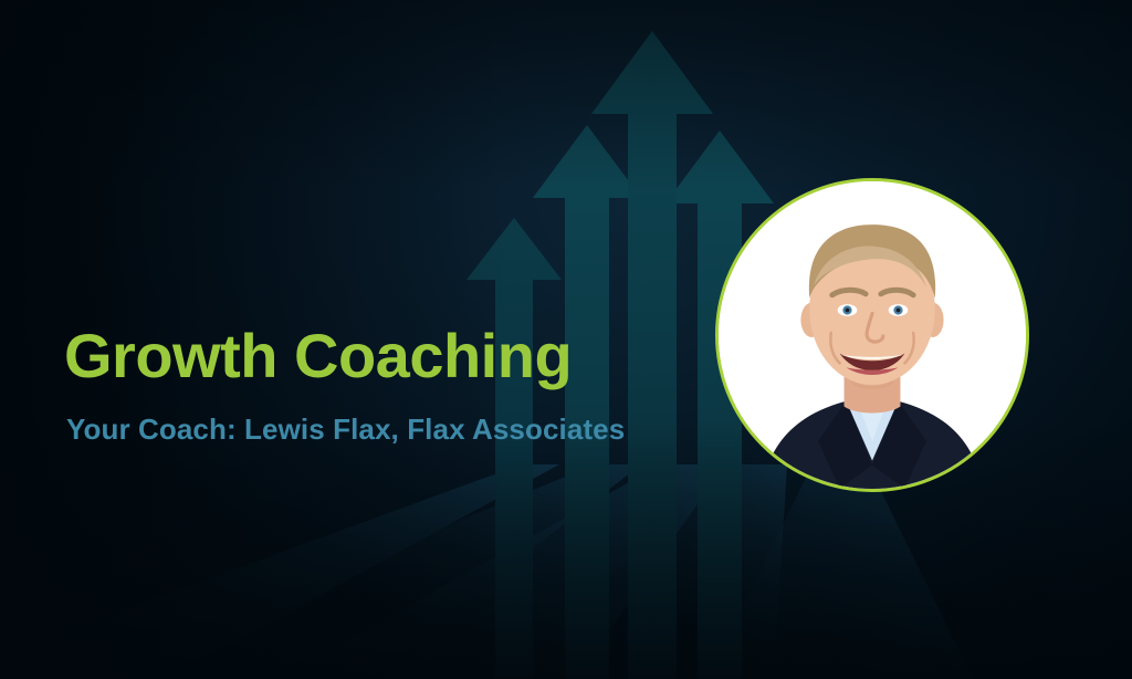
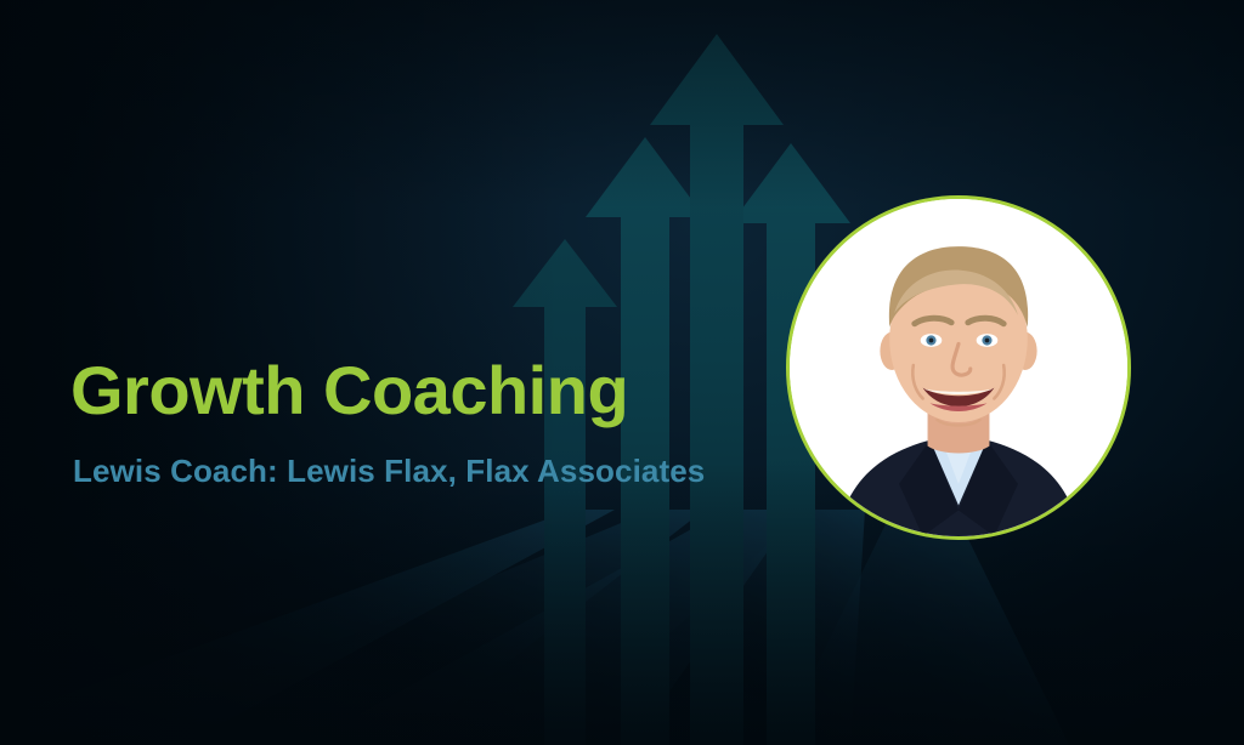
  Growth Coaching
- Your Coach: Lewis Flax, Flax Associates
+ Lewis Coach: Lewis Flax, Flax Associates
